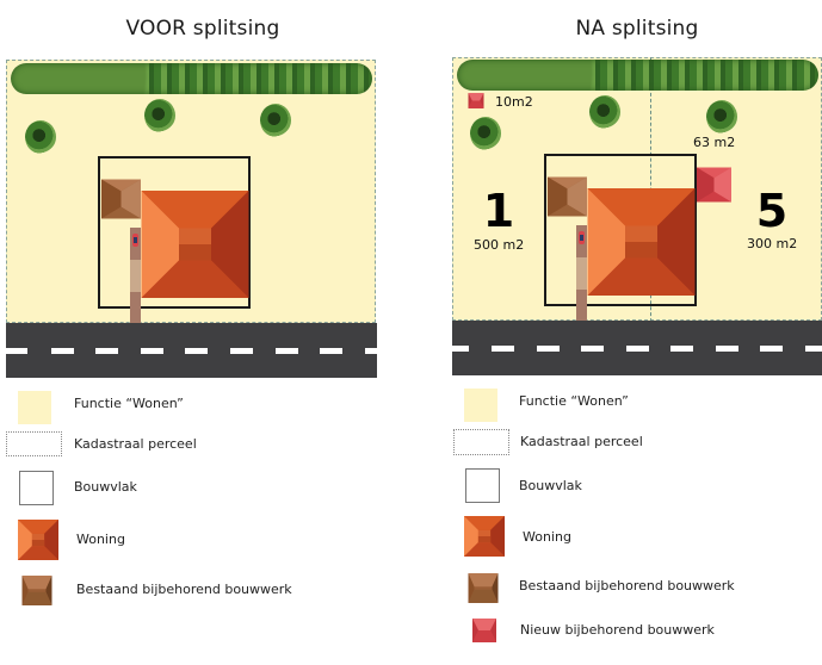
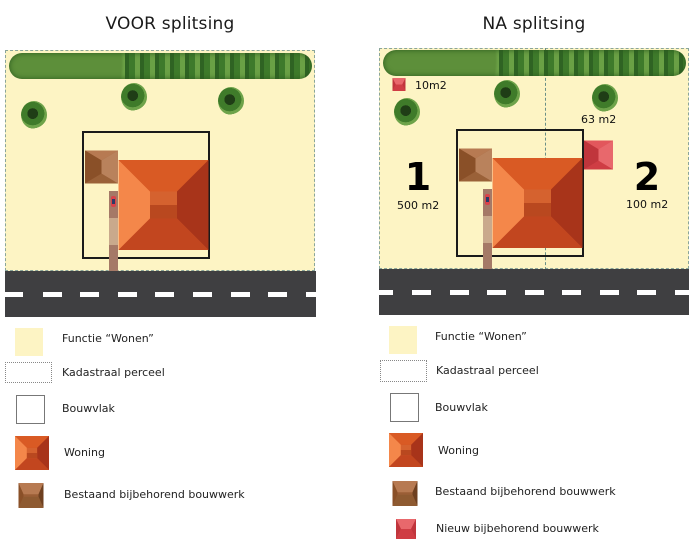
  VOOR splitsing
  Functie “Wonen”
  Kadastraal perceel
  Bouwvlak
  Woning
  Bestaand bijbehorend bouwwerk
  NA splitsing
  10m2
  63 m2
  1
  500 m2
- 5
+ 2
- 300 m2
+ 100 m2
  Functie “Wonen”
  Kadastraal perceel
  Bouwvlak
  Woning
  Bestaand bijbehorend bouwwerk
  Nieuw bijbehorend bouwwerk
